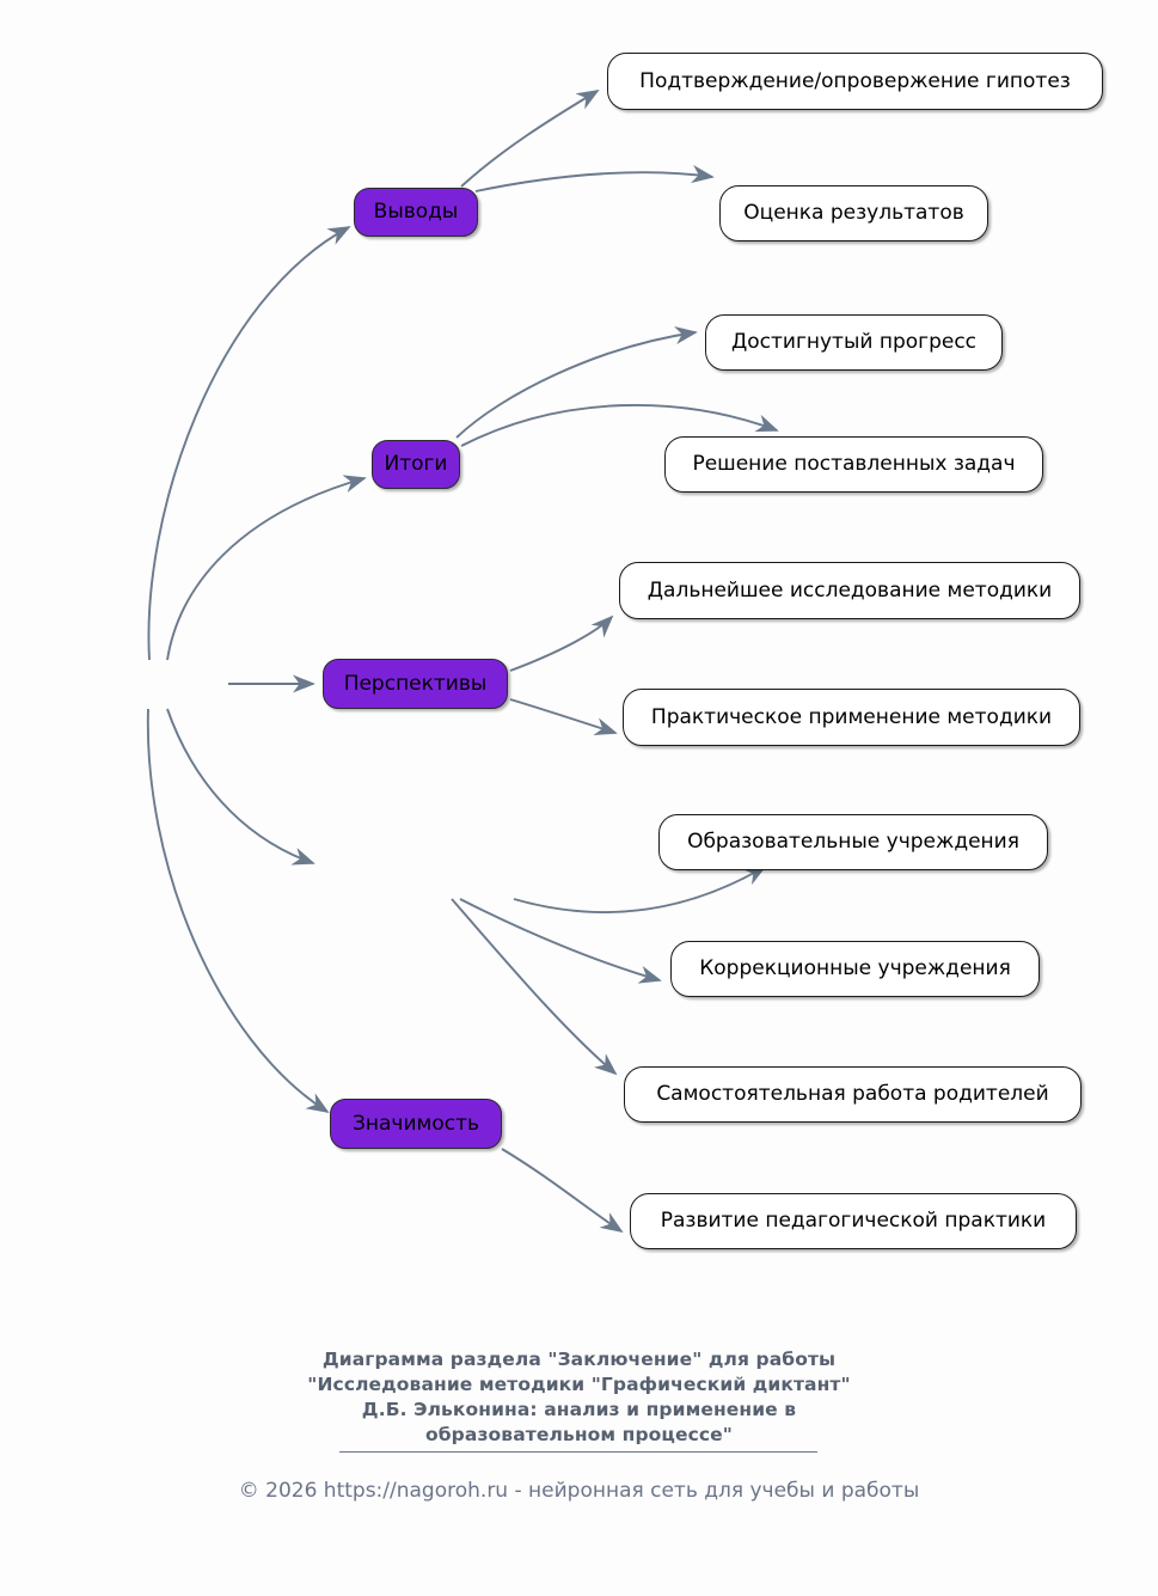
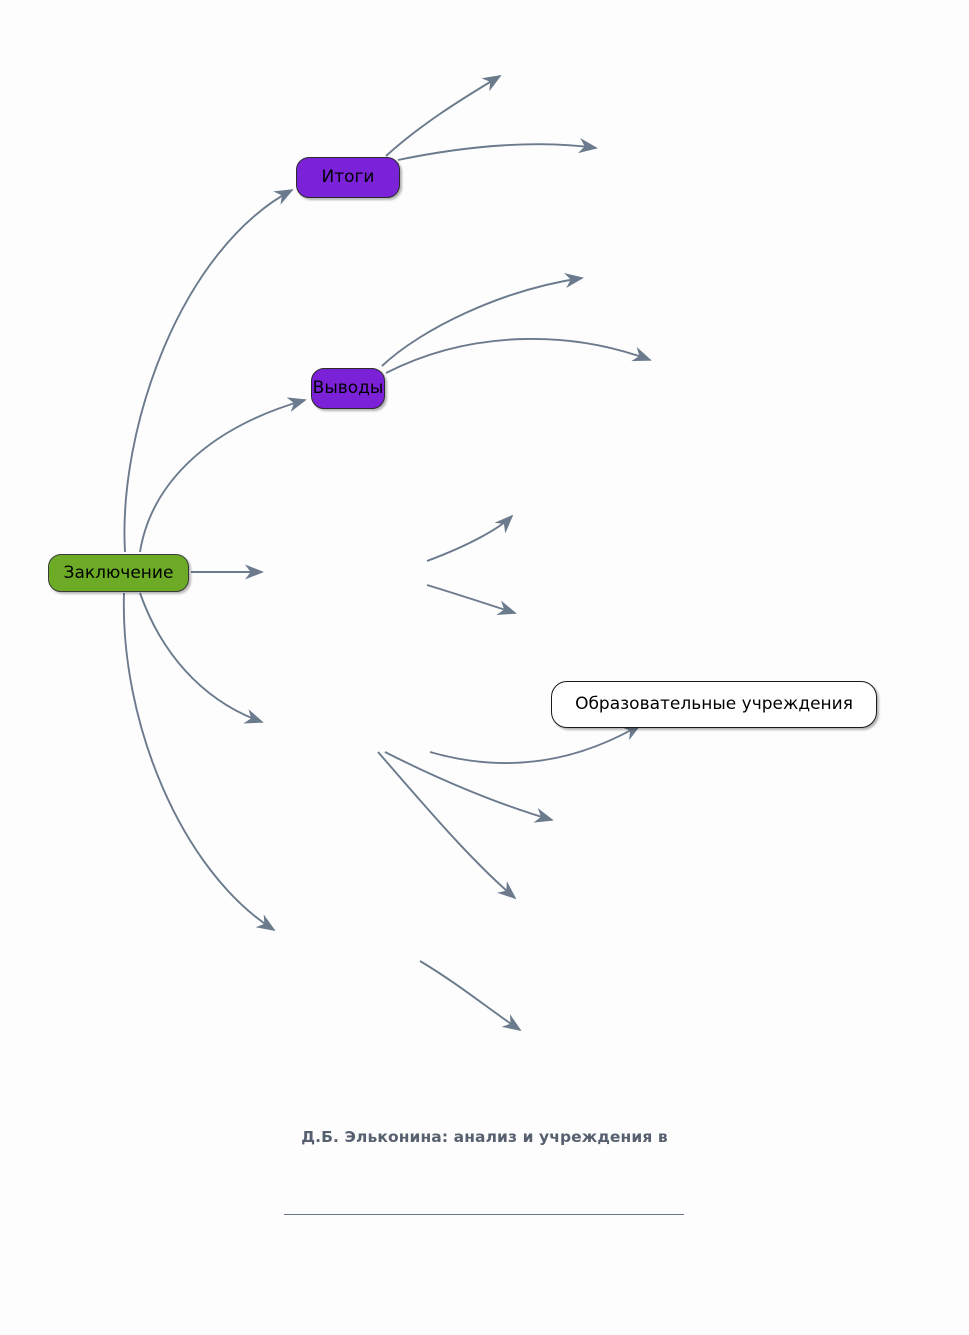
+ Заключение
- Выводы
+ Итоги
- Подтверждение/опровержение гипотез
- Оценка результатов
- Итоги
+ Выводы
- Достигнутый прогресс
- Решение поставленных задач
- Перспективы
- Дальнейшее исследование методики
- Практическое применение методики
  Образовательные учреждения
- Коррекционные учреждения
- Самостоятельная работа родителей
- Значимость
- Развитие педагогической практики
- Диаграмма раздела "Заключение" для работы
- "Исследование методики "Графический диктант"
- Д.Б. Эльконина: анализ и применение в
+ Д.Б. Эльконина: анализ и учреждения в
- образовательном процессе"
- © 2026 https://nagoroh.ru - нейронная сеть для учебы и работы
